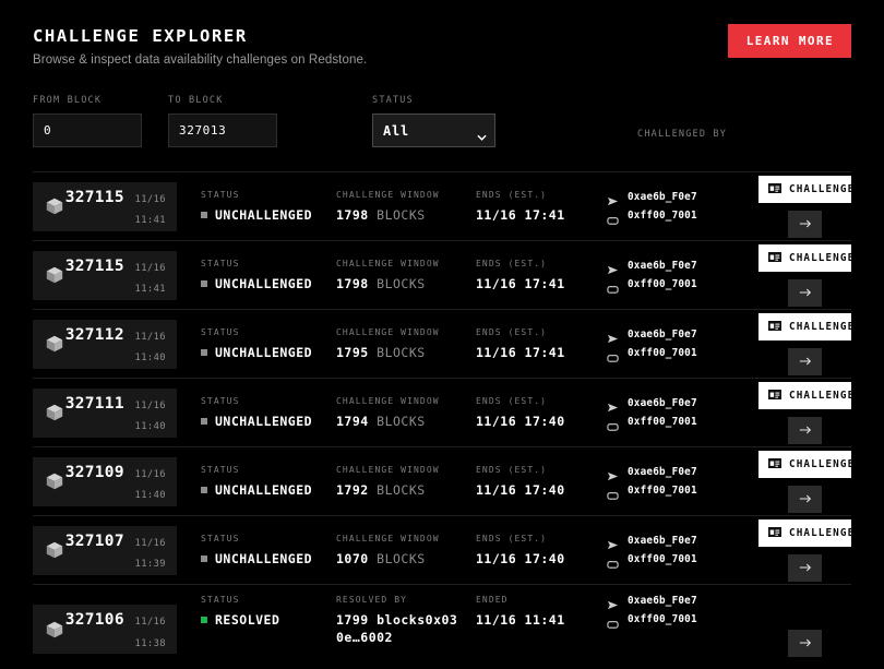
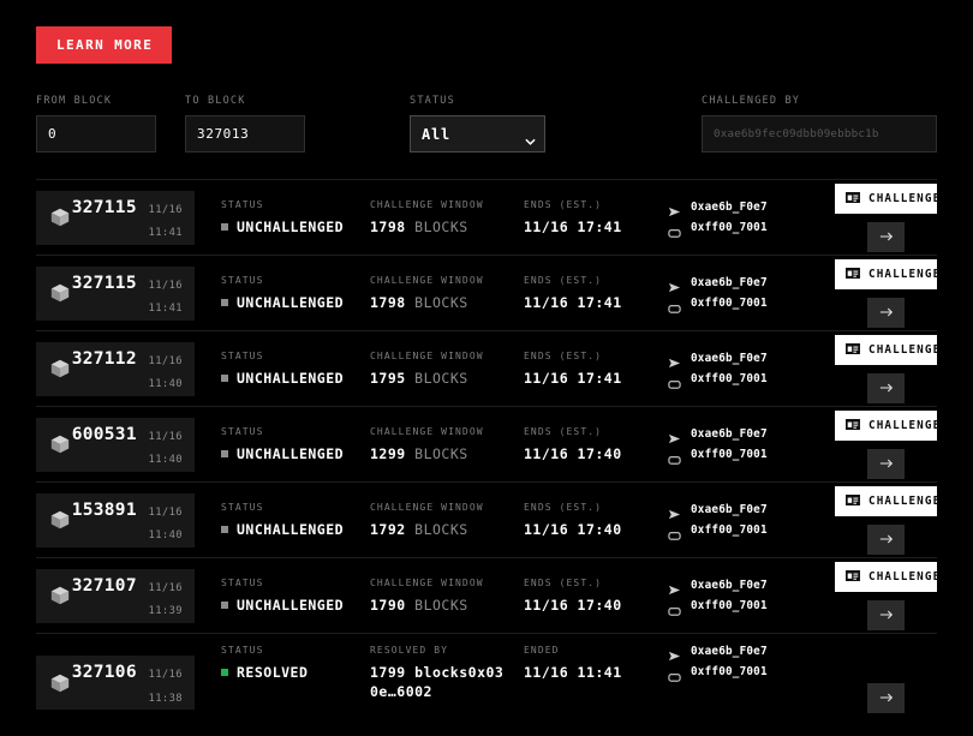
- CHALLENGE EXPLORER
- Browse & inspect data availability challenges on Redstone.
  LEARN MORE
  FROM BLOCK
  0
  TO BLOCK
  327013
  STATUS
  All
  CHALLENGED BY
+ 0xae6b9fec09dbb09ebbbc1b
  327115 11/16 11:41
  STATUS
  UNCHALLENGED
  CHALLENGE WINDOW
  1798 BLOCKS
  ENDS (EST.)
  11/16 17:41
  0xae6b_F0e7
  0xff00_7001
  CHALLENGE
  327115 11/16 11:41
  STATUS
  UNCHALLENGED
  CHALLENGE WINDOW
  1798 BLOCKS
  ENDS (EST.)
  11/16 17:41
  0xae6b_F0e7
  0xff00_7001
  CHALLENGE
  327112 11/16 11:40
  STATUS
  UNCHALLENGED
  CHALLENGE WINDOW
  1795 BLOCKS
  ENDS (EST.)
  11/16 17:41
  0xae6b_F0e7
  0xff00_7001
  CHALLENGE
- 327111 11/16 11:40
+ 600531 11/16 11:40
  STATUS
  UNCHALLENGED
  CHALLENGE WINDOW
- 1794 BLOCKS
+ 1299 BLOCKS
  ENDS (EST.)
  11/16 17:40
  0xae6b_F0e7
  0xff00_7001
  CHALLENGE
- 327109 11/16 11:40
+ 153891 11/16 11:40
  STATUS
  UNCHALLENGED
  CHALLENGE WINDOW
  1792 BLOCKS
  ENDS (EST.)
  11/16 17:40
  0xae6b_F0e7
  0xff00_7001
  CHALLENGE
  327107 11/16 11:39
  STATUS
  UNCHALLENGED
  CHALLENGE WINDOW
- 1070 BLOCKS
+ 1790 BLOCKS
  ENDS (EST.)
  11/16 17:40
  0xae6b_F0e7
  0xff00_7001
  CHALLENGE
  327106 11/16 11:38
  STATUS
  RESOLVED
  RESOLVED BY
  1799 blocks0x030e…6002
  ENDED
  11/16 11:41
  0xae6b_F0e7
  0xff00_7001
